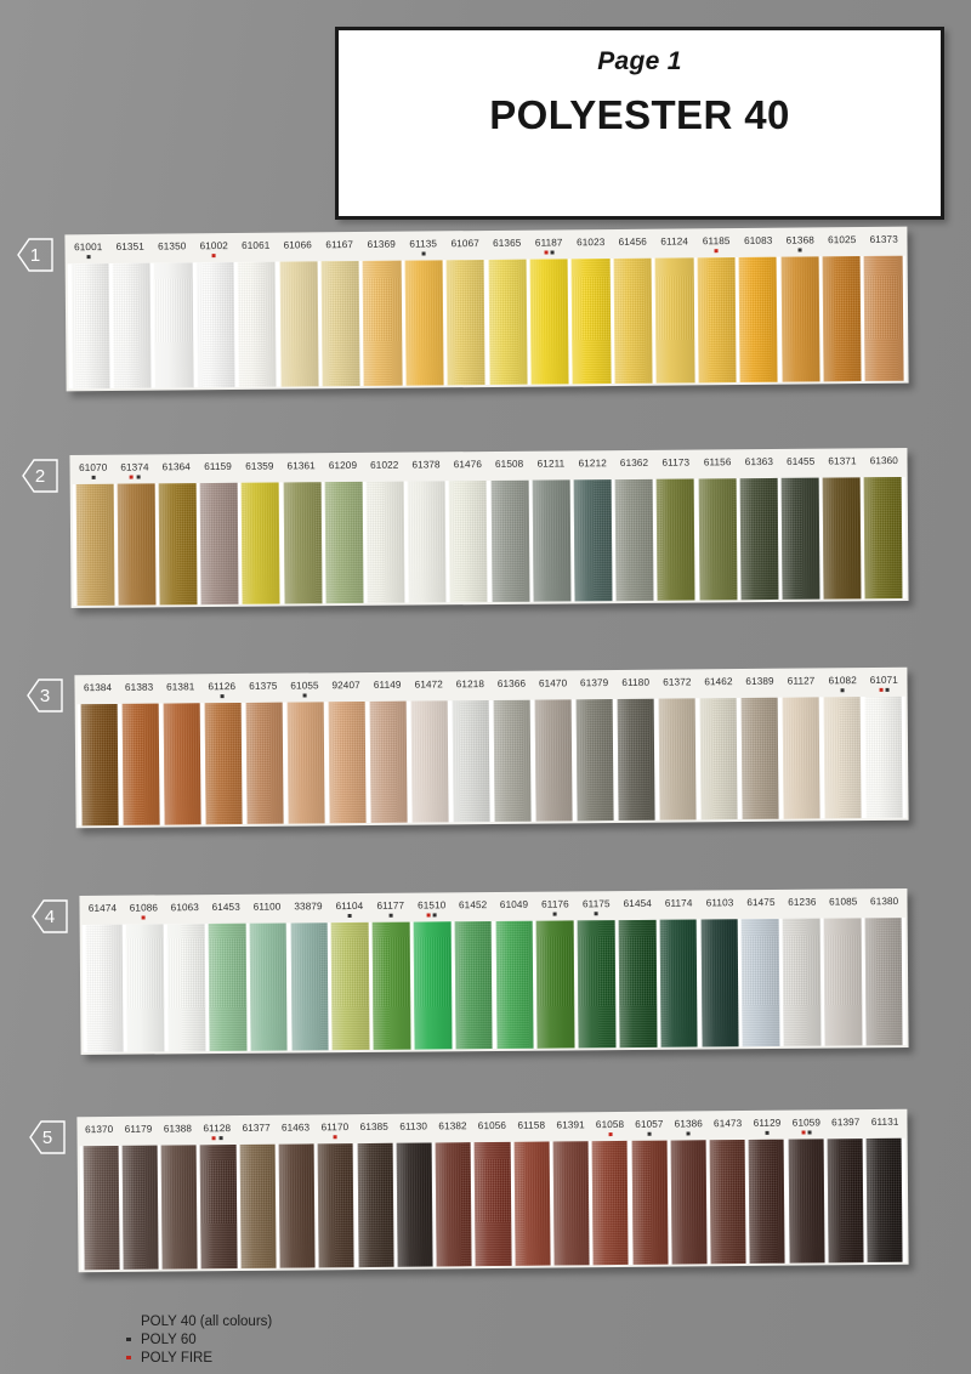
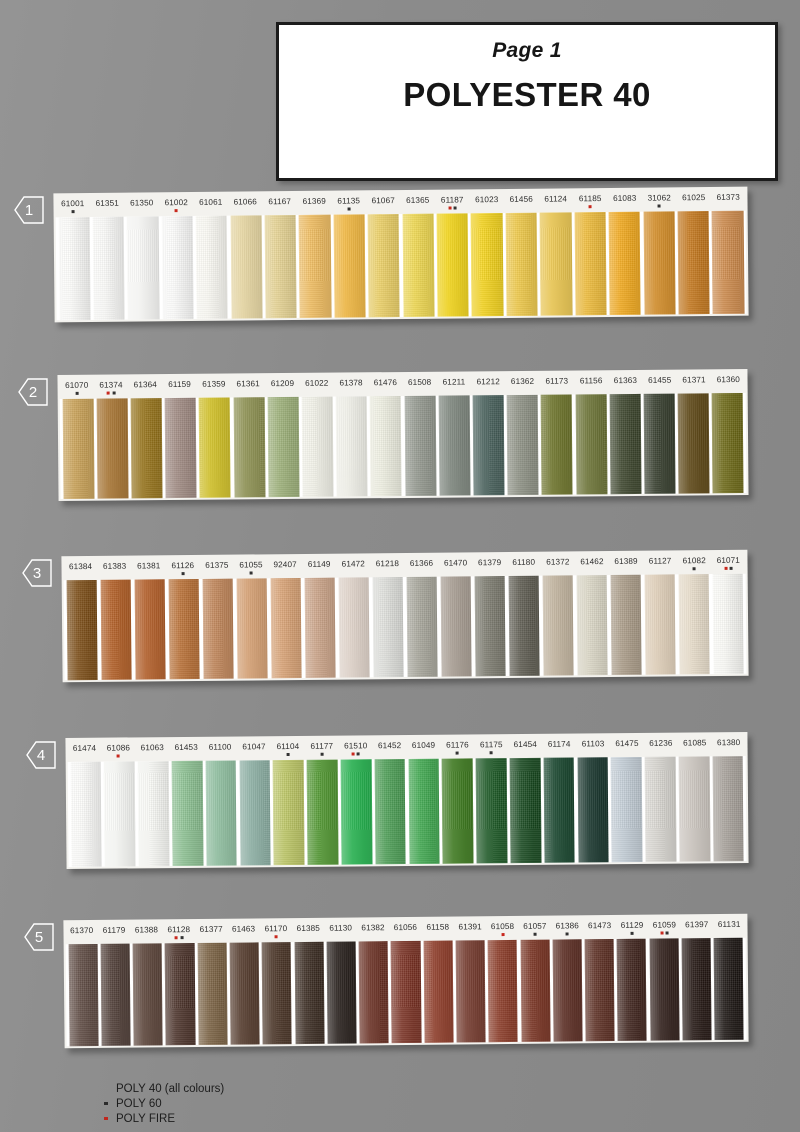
  Page 1
  POLYESTER 40
  1
  61001
  61351
  61350
  61002
  61061
  61066
  61167
  61369
  61135
  61067
  61365
  61187
  61023
  61456
  61124
  61185
  61083
- 61368
+ 31062
  61025
  61373
  2
  61070
  61374
  61364
  61159
  61359
  61361
  61209
  61022
  61378
  61476
  61508
  61211
  61212
  61362
  61173
  61156
  61363
  61455
  61371
  61360
  3
  61384
  61383
  61381
  61126
  61375
  61055
  92407
  61149
  61472
  61218
  61366
  61470
  61379
  61180
  61372
  61462
  61389
  61127
  61082
  61071
  4
  61474
  61086
  61063
  61453
  61100
- 33879
+ 61047
  61104
  61177
  61510
  61452
  61049
  61176
  61175
  61454
  61174
  61103
  61475
  61236
  61085
  61380
  5
  61370
  61179
  61388
  61128
  61377
  61463
  61170
  61385
  61130
  61382
  61056
  61158
  61391
  61058
  61057
  61386
  61473
  61129
  61059
  61397
  61131
  POLY 40 (all colours)
  POLY 60
  POLY FIRE
